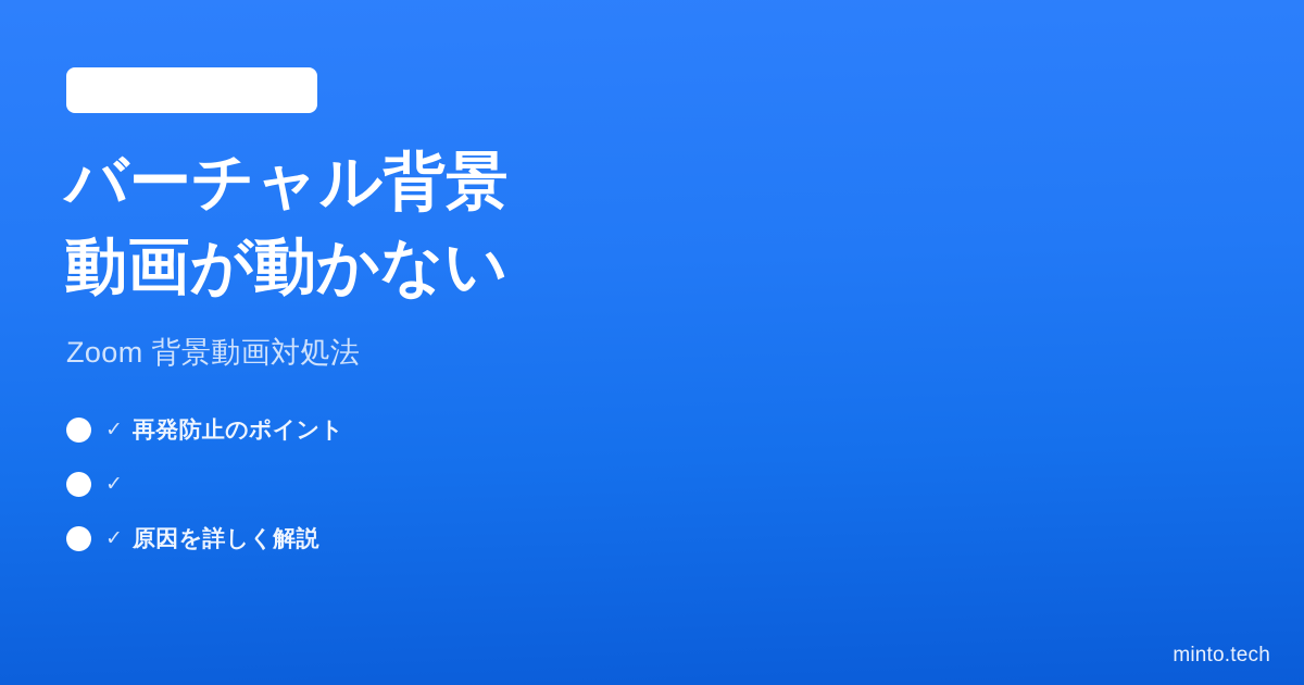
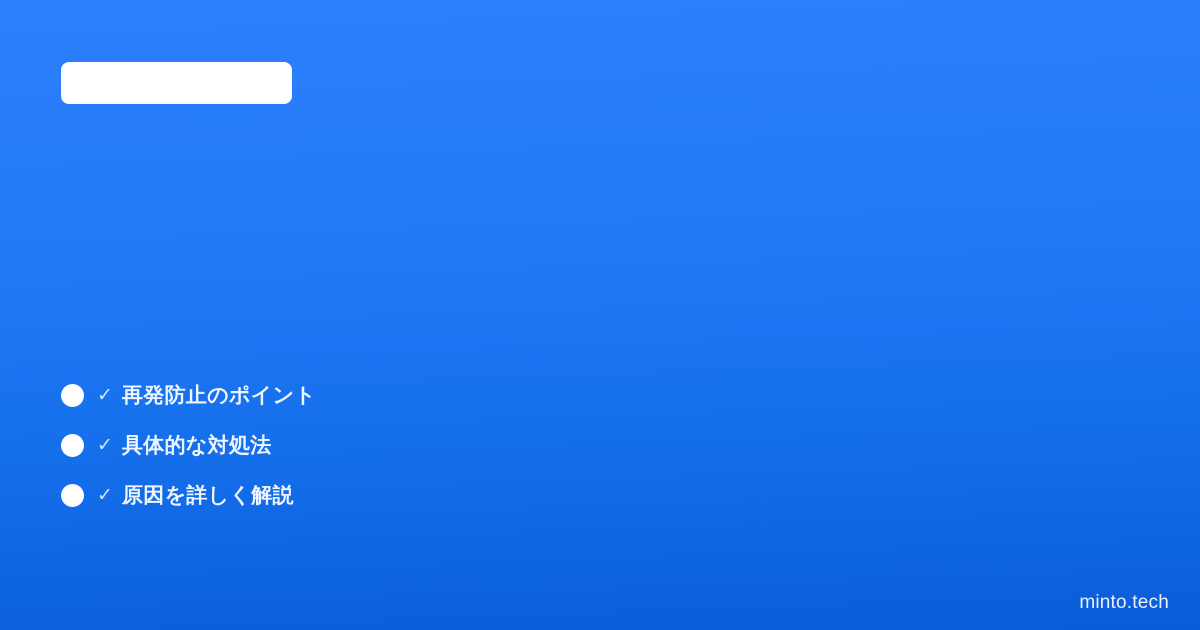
- バーチャル背景
- 動画が動かない
- Zoom 背景動画対処法
  ✓
  再発防止のポイント
  ✓
+ 具体的な対処法
  ✓
  原因を詳しく解説
  minto.tech
